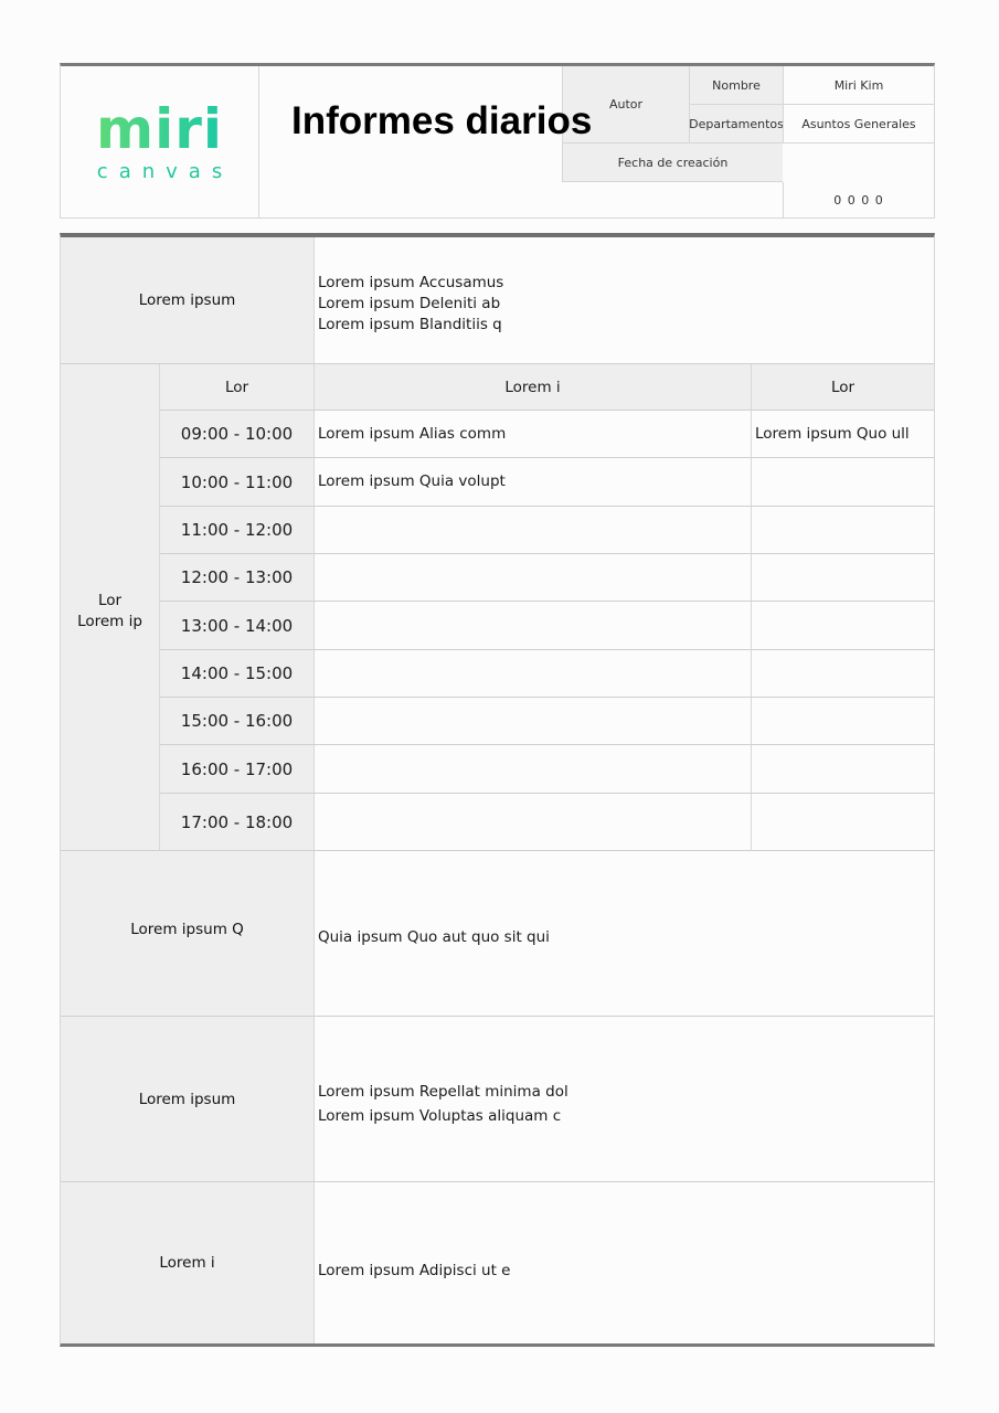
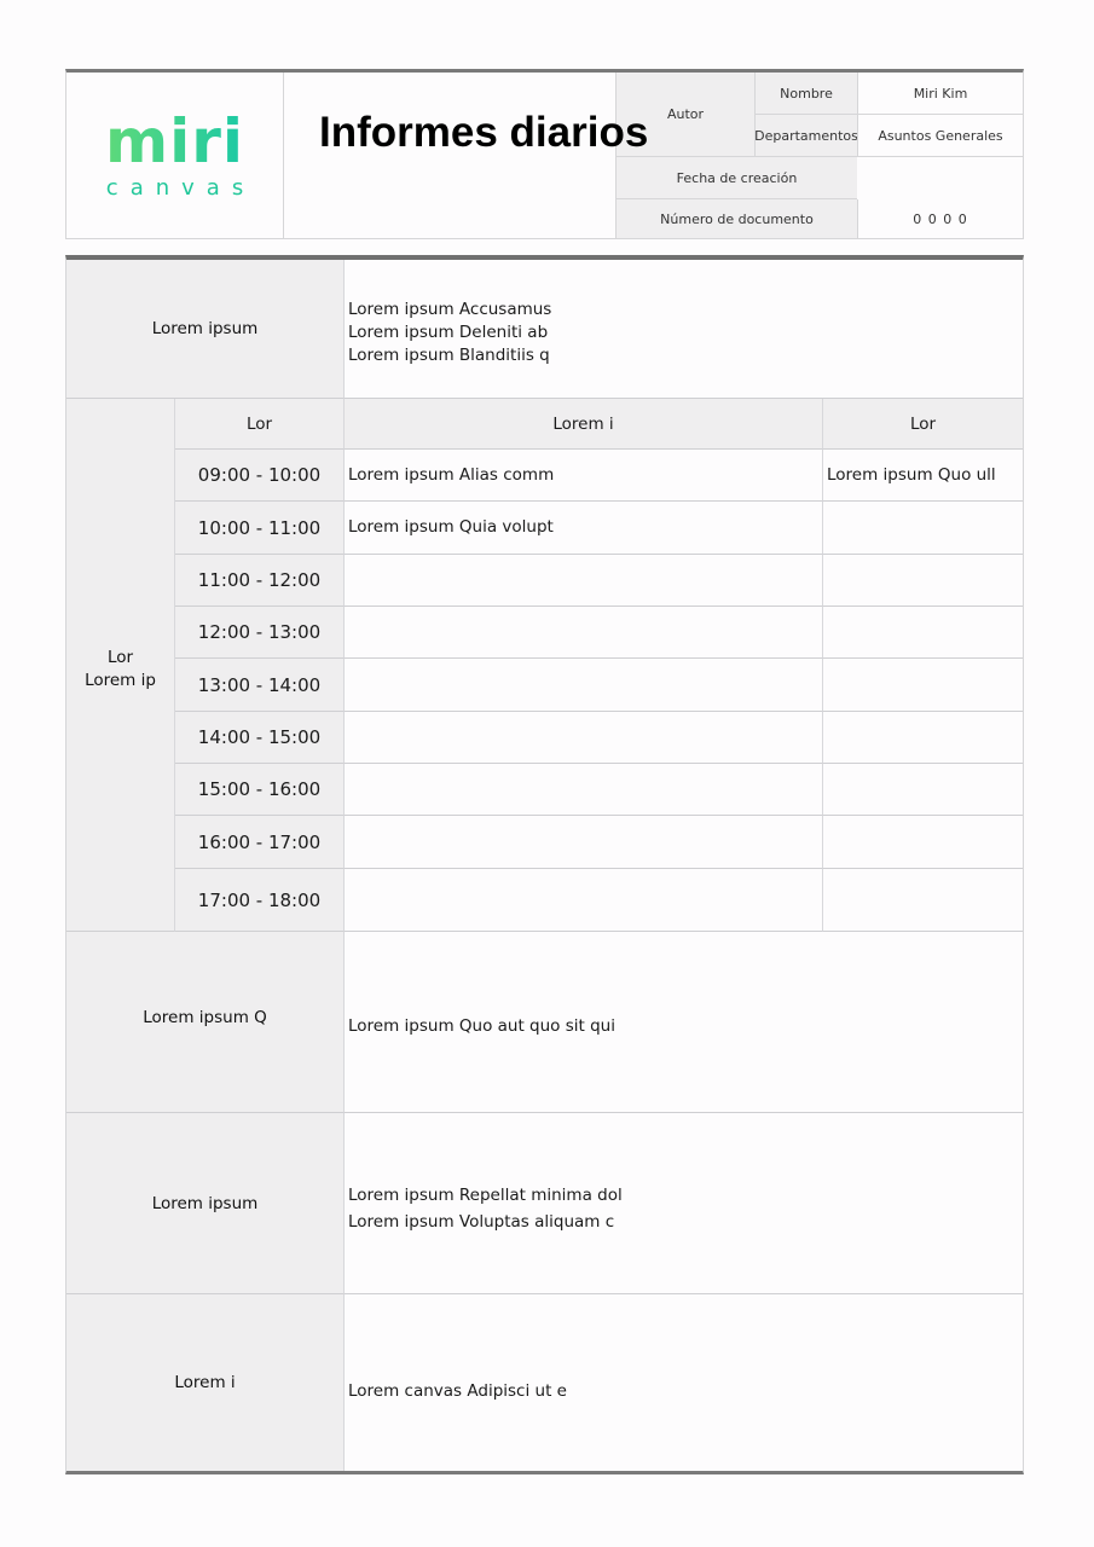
  miri
  canvas
  Informes diarios
  Autor
  Nombre
  Miri Kim
  Departamentos
  Asuntos Generales
  Fecha de creación
+ Número de documento
  0 0 0 0
  Lorem ipsum
  Lorem ipsum Accusamus
  Lorem ipsum Deleniti ab
  Lorem ipsum Blanditiis q
  Lor
  Lorem ip
  Lor
  Lorem i
  Lor
  09:00 - 10:00
  Lorem ipsum Alias comm
  Lorem ipsum Quo ull
  10:00 - 11:00
  Lorem ipsum Quia volupt
  11:00 - 12:00
  12:00 - 13:00
  13:00 - 14:00
  14:00 - 15:00
  15:00 - 16:00
  16:00 - 17:00
  17:00 - 18:00
  Lorem ipsum Q
- Quia ipsum Quo aut quo sit qui
+ Lorem ipsum Quo aut quo sit qui
  Lorem ipsum
  Lorem ipsum Repellat minima dol
  Lorem ipsum Voluptas aliquam c
  Lorem i
- Lorem ipsum Adipisci ut e
+ Lorem canvas Adipisci ut e
